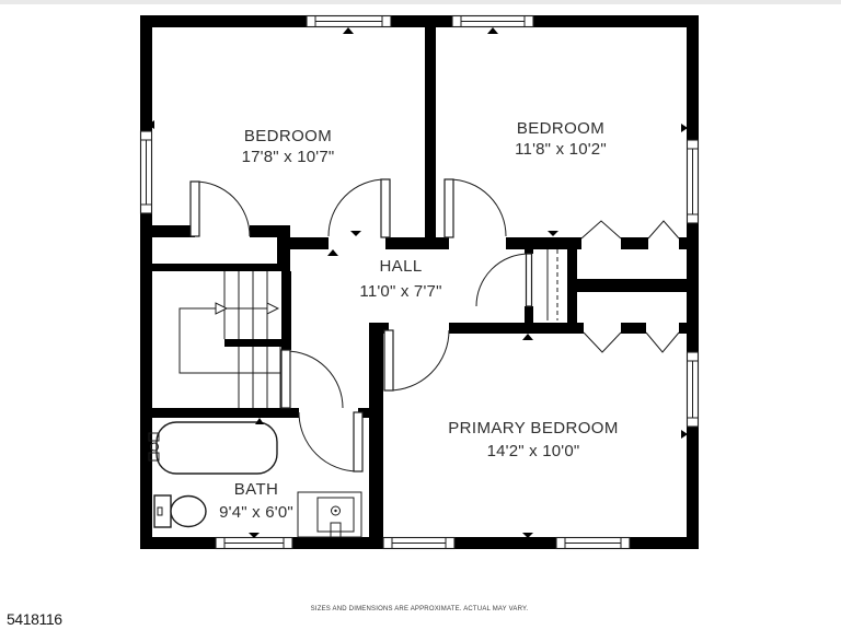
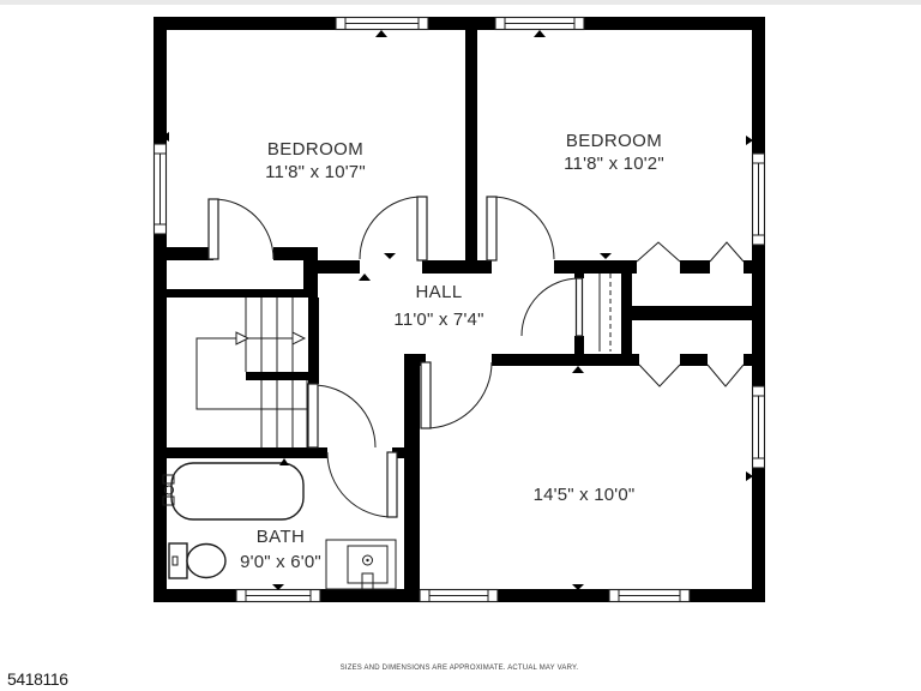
  BEDROOM
- 17'8" x 10'7"
+ 11'8" x 10'7"
  BEDROOM
  11'8" x 10'2"
  HALL
- 11'0" x 7'7"
+ 11'0" x 7'4"
- PRIMARY BEDROOM
- 14'2" x 10'0"
+ 14'5" x 10'0"
  BATH
- 9'4" x 6'0"
+ 9'0" x 6'0"
  5418116
